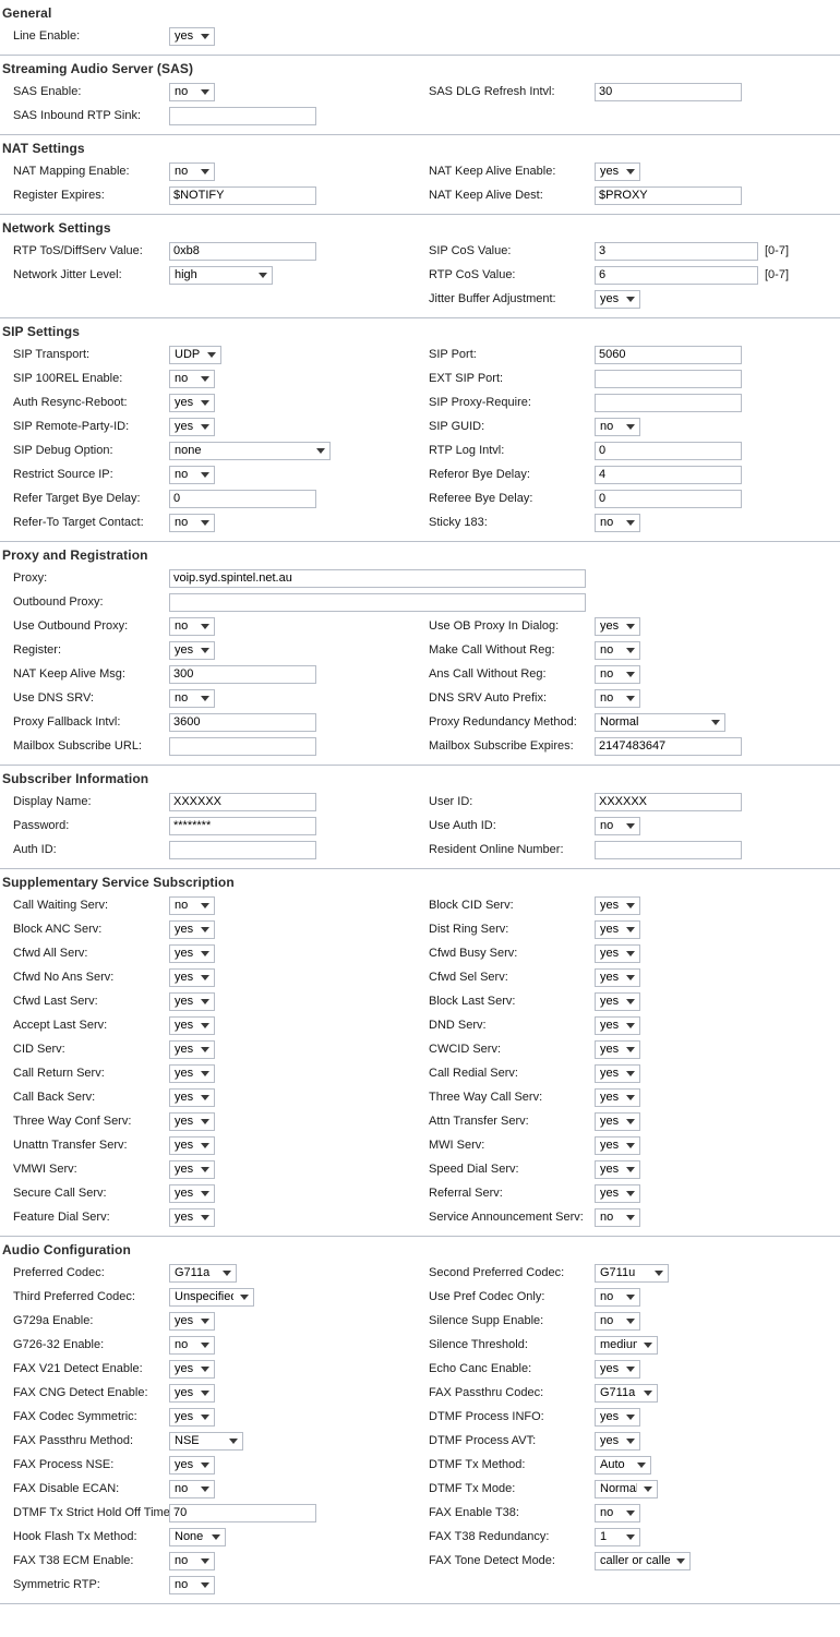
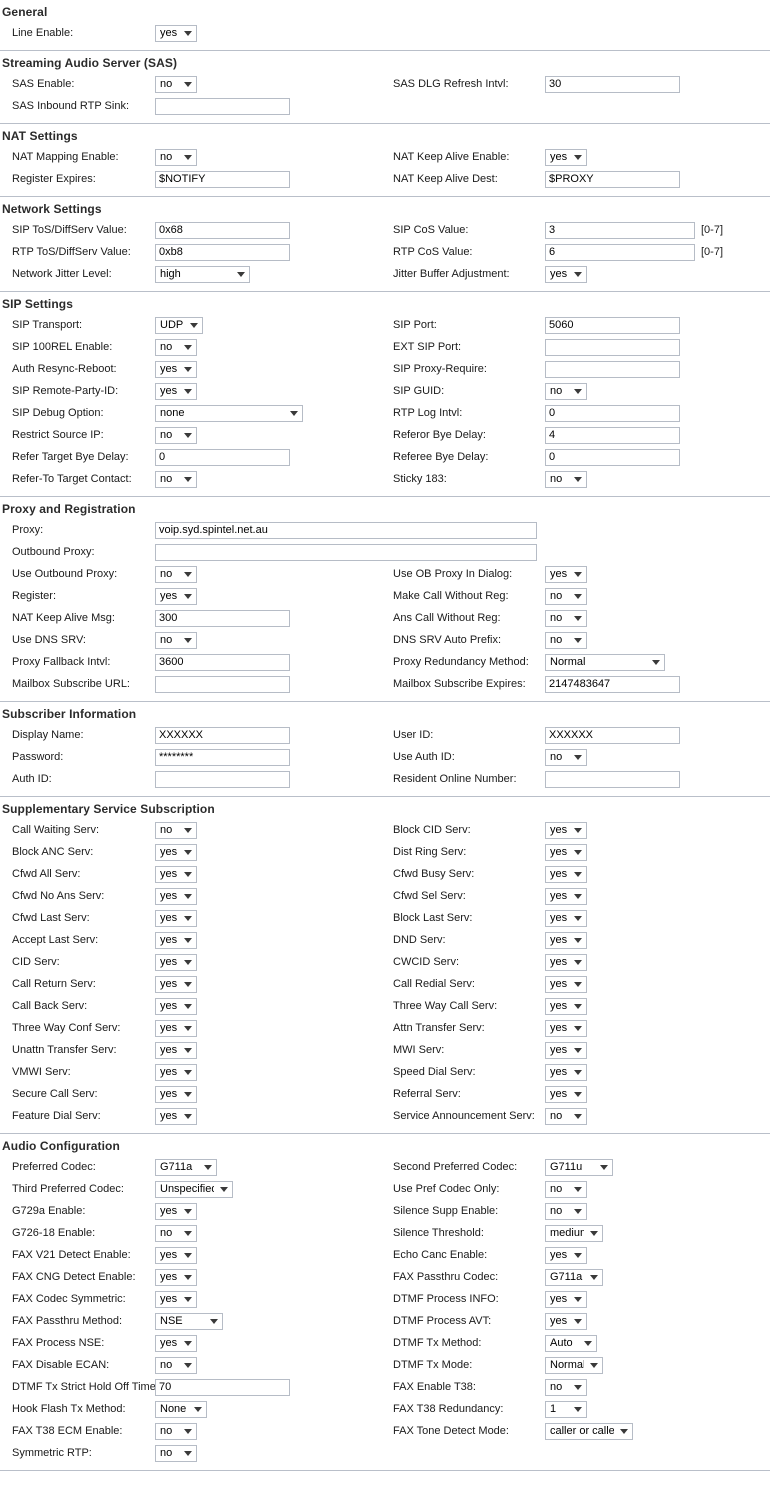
  General
  Line Enable:
  yes
  Streaming Audio Server (SAS)
  SAS Enable:
  no
  SAS Inbound RTP Sink:
  SAS DLG Refresh Intvl:
  30
  NAT Settings
  NAT Mapping Enable:
  no
  Register Expires:
  $NOTIFY
  NAT Keep Alive Enable:
  yes
  NAT Keep Alive Dest:
  $PROXY
  Network Settings
+ SIP ToS/DiffServ Value:
+ 0x68
  RTP ToS/DiffServ Value:
  0xb8
  Network Jitter Level:
  high
  SIP CoS Value:
  3
  [0-7]
  RTP CoS Value:
  6
  [0-7]
  Jitter Buffer Adjustment:
  yes
  SIP Settings
  SIP Transport:
  UDP
  SIP 100REL Enable:
  no
  Auth Resync-Reboot:
  yes
  SIP Remote-Party-ID:
  yes
  SIP Debug Option:
  none
  Restrict Source IP:
  no
  Refer Target Bye Delay:
  0
  Refer-To Target Contact:
  no
  SIP Port:
  5060
  EXT SIP Port:
  SIP Proxy-Require:
  SIP GUID:
  no
  RTP Log Intvl:
  0
  Referor Bye Delay:
  4
  Referee Bye Delay:
  0
  Sticky 183:
  no
  Proxy and Registration
  Proxy:
  voip.syd.spintel.net.au
  Outbound Proxy:
  Use Outbound Proxy:
  no
  Register:
  yes
  NAT Keep Alive Msg:
  300
  Use DNS SRV:
  no
  Proxy Fallback Intvl:
  3600
  Mailbox Subscribe URL:
  Use OB Proxy In Dialog:
  yes
  Make Call Without Reg:
  no
  Ans Call Without Reg:
  no
  DNS SRV Auto Prefix:
  no
  Proxy Redundancy Method:
  Normal
  Mailbox Subscribe Expires:
  2147483647
  Subscriber Information
  Display Name:
  XXXXXX
  Password:
  ********
  Auth ID:
  User ID:
  XXXXXX
  Use Auth ID:
  no
  Resident Online Number:
  Supplementary Service Subscription
  Call Waiting Serv:
  no
  Block ANC Serv:
  yes
  Cfwd All Serv:
  yes
  Cfwd No Ans Serv:
  yes
  Cfwd Last Serv:
  yes
  Accept Last Serv:
  yes
  CID Serv:
  yes
  Call Return Serv:
  yes
  Call Back Serv:
  yes
  Three Way Conf Serv:
  yes
  Unattn Transfer Serv:
  yes
  VMWI Serv:
  yes
  Secure Call Serv:
  yes
  Feature Dial Serv:
  yes
  Block CID Serv:
  yes
  Dist Ring Serv:
  yes
  Cfwd Busy Serv:
  yes
  Cfwd Sel Serv:
  yes
  Block Last Serv:
  yes
  DND Serv:
  yes
  CWCID Serv:
  yes
  Call Redial Serv:
  yes
  Three Way Call Serv:
  yes
  Attn Transfer Serv:
  yes
  MWI Serv:
  yes
  Speed Dial Serv:
  yes
  Referral Serv:
  yes
  Service Announcement Serv:
  no
  Audio Configuration
  Preferred Codec:
  G711a
  Third Preferred Codec:
  Unspecifie
  G729a Enable:
  yes
- G726-32 Enable:
+ G726-18 Enable:
  no
  FAX V21 Detect Enable:
  yes
  FAX CNG Detect Enable:
  yes
  FAX Codec Symmetric:
  yes
  FAX Passthru Method:
  NSE
  FAX Process NSE:
  yes
  FAX Disable ECAN:
  no
  DTMF Tx Strict Hold Off Time
  70
  Hook Flash Tx Method:
  None
  FAX T38 ECM Enable:
  no
  Symmetric RTP:
  no
  Second Preferred Codec:
  G711u
  Use Pref Codec Only:
  no
  Silence Supp Enable:
  no
  Silence Threshold:
  mediu
  Echo Canc Enable:
  yes
  FAX Passthru Codec:
  G711a
  DTMF Process INFO:
  yes
  DTMF Process AVT:
  yes
  DTMF Tx Method:
  Auto
  DTMF Tx Mode:
  Norma
  FAX Enable T38:
  no
  FAX T38 Redundancy:
  1
  FAX Tone Detect Mode:
  caller or calle
